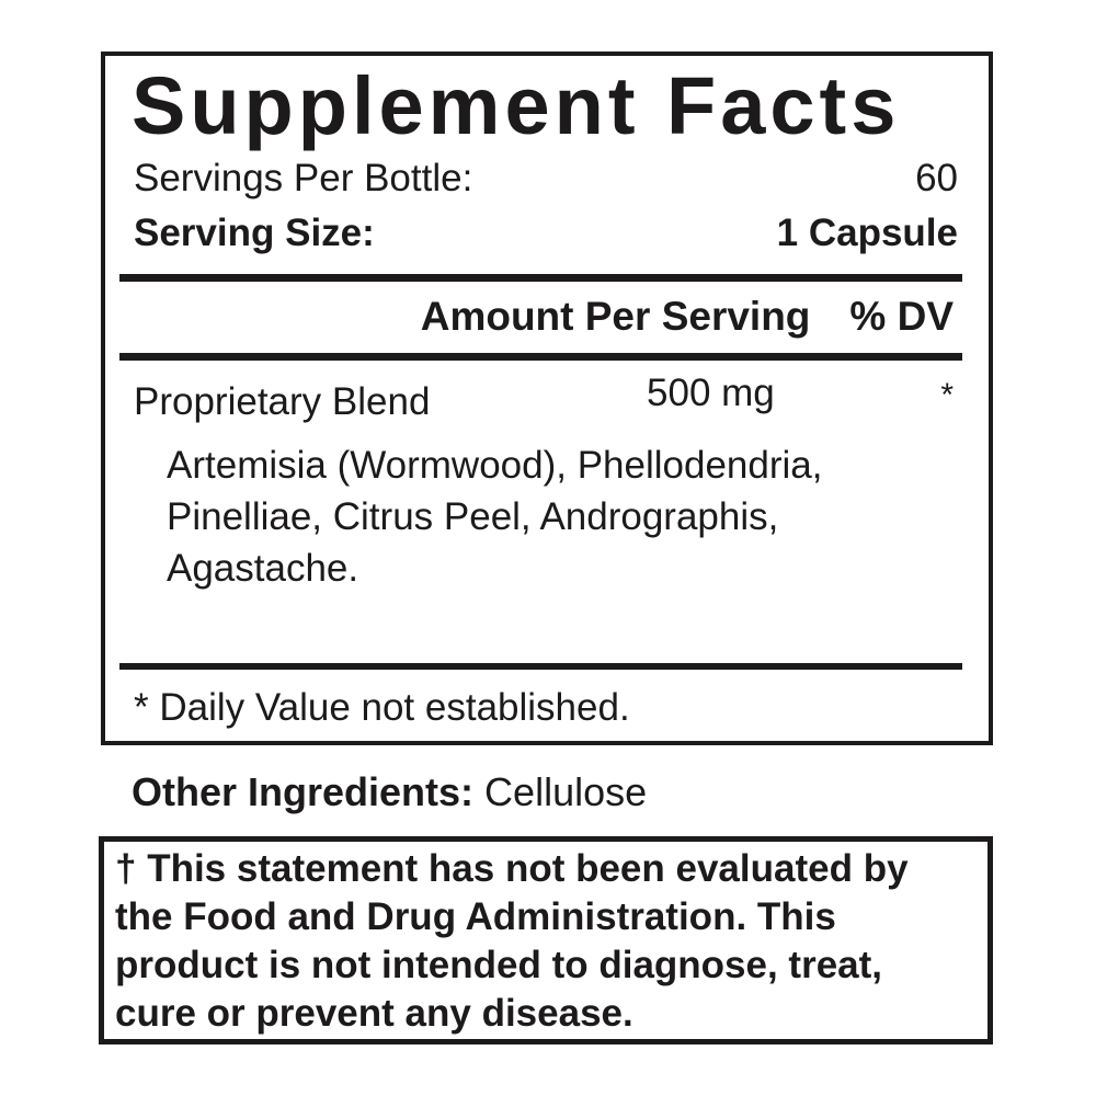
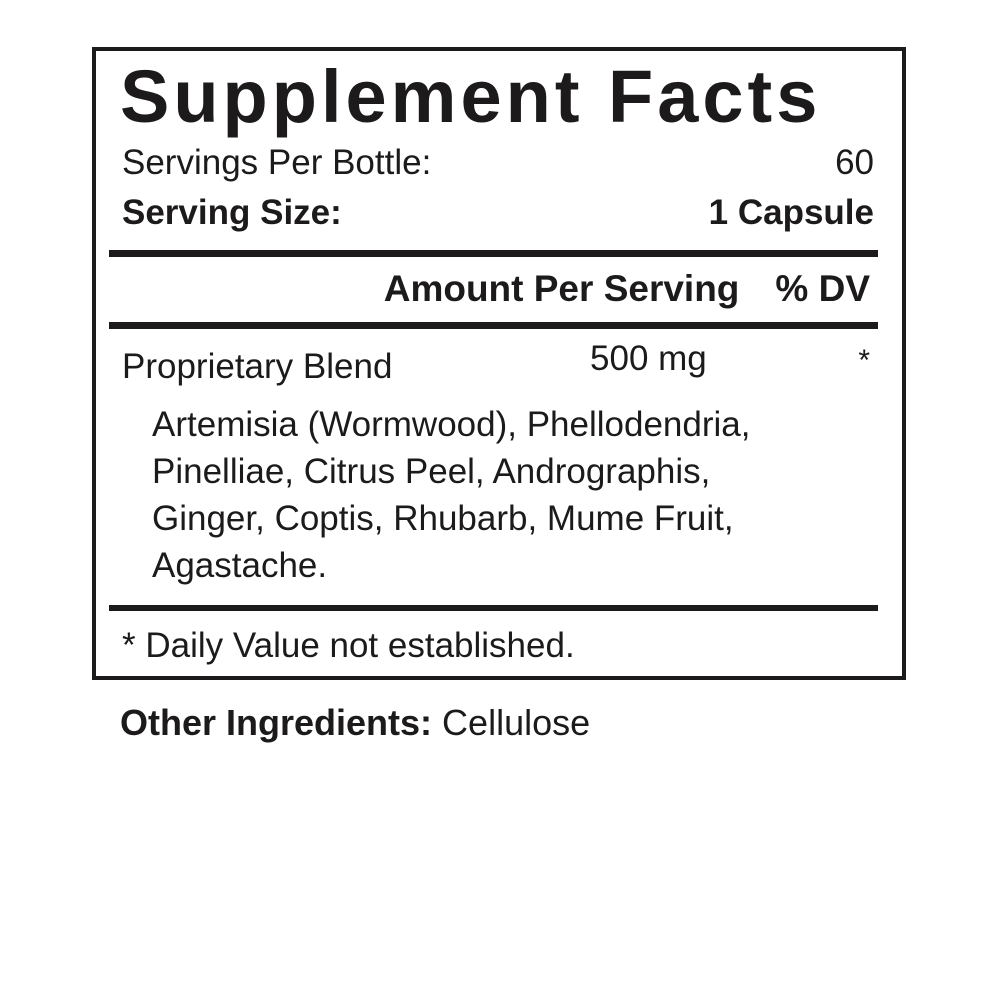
  Supplement Facts
  Servings Per Bottle:
  60
  Serving Size:
  1 Capsule
  Amount Per Serving
  % DV
  Proprietary Blend
  500 mg
  *
  Artemisia (Wormwood), Phellodendria,
  Pinelliae, Citrus Peel, Andrographis,
+ Ginger, Coptis, Rhubarb, Mume Fruit,
  Agastache.
  * Daily Value not established.
  Other Ingredients: Cellulose
- † This statement has not been evaluated by
- the Food and Drug Administration. This
- product is not intended to diagnose, treat,
- cure or prevent any disease.
